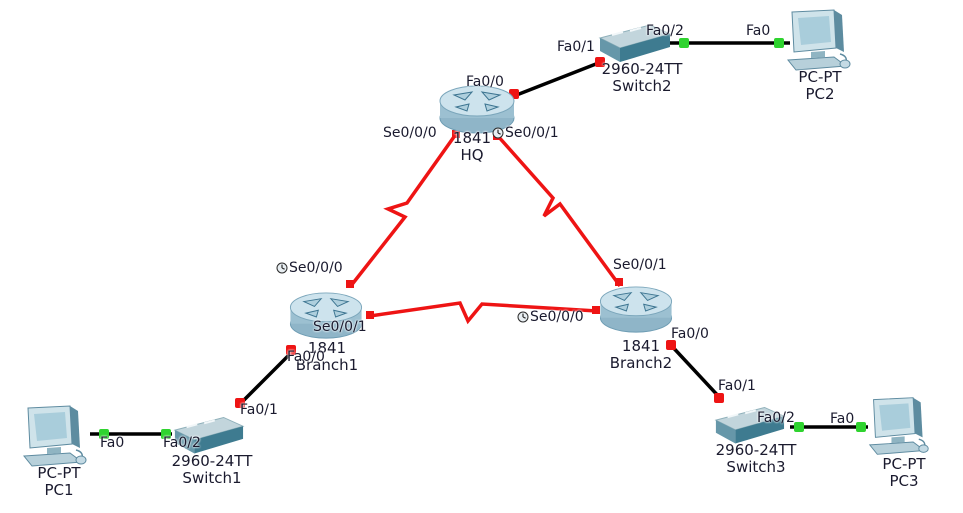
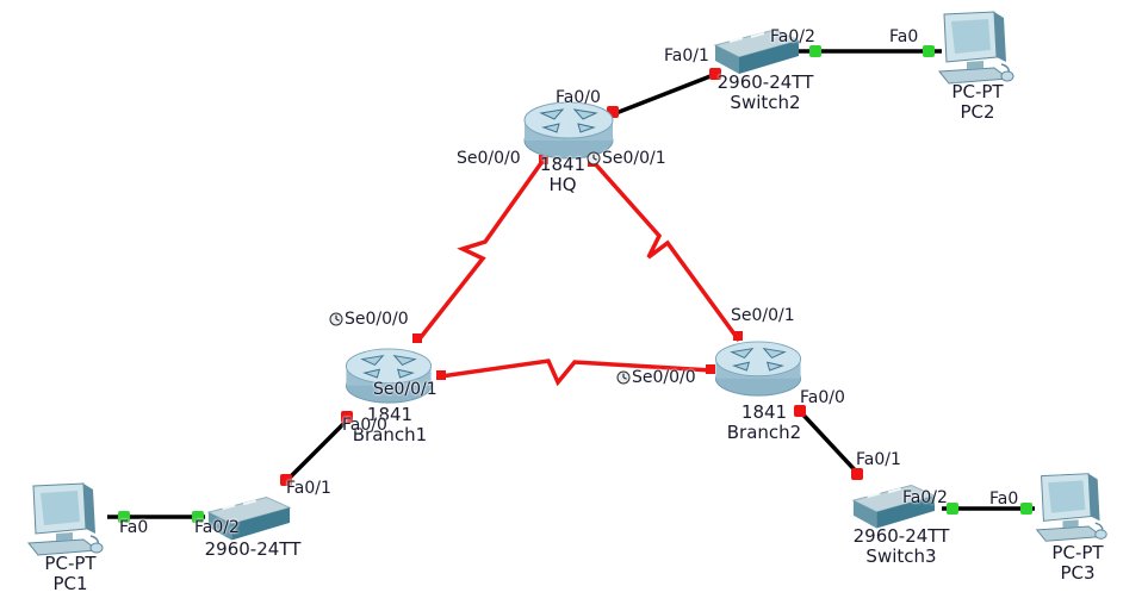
  1841
  HQ
  1841
  Branch1
  1841
  Branch2
  2960-24TT
  Switch2
  2960-24TT
- Switch1
  2960-24TT
  Switch3
  PC-PT
  PC1
  PC-PT
  PC2
  PC-PT
  PC3
  Fa0/0
  Se0/0/0
  Se0/0/1
  Fa0/1
  Fa0/2
  Fa0
  Se0/0/0
  Se0/0/1
  Fa0/0
  Se0/0/0
  Se0/0/1
  Fa0/0
  Fa0/1
  Fa0/2
  Fa0
  Fa0/1
  Fa0/2
  Fa0
